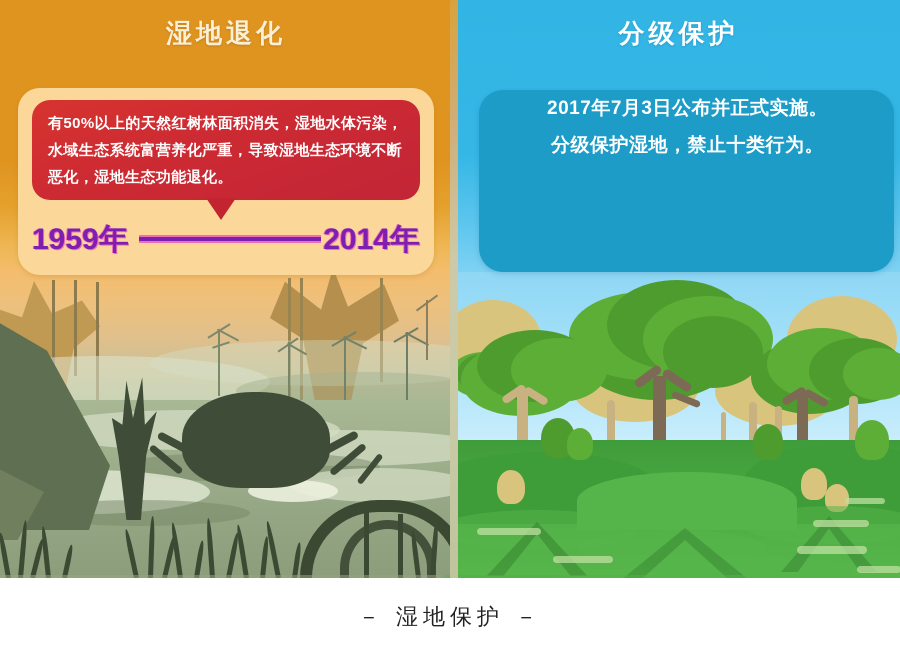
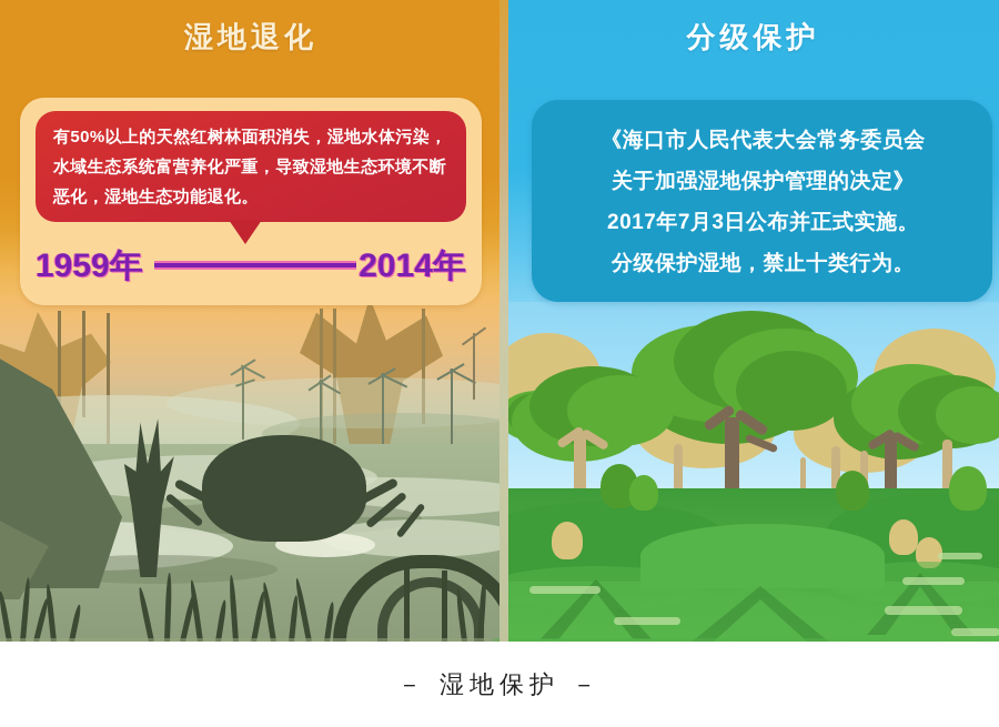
  湿地退化
  有50%以上的天然红树林面积消失，湿地水体污染，水域生态系统富营养化严重，导致湿地生态环境不断恶化，湿地生态功能退化。
  1959年
  2014年
  分级保护
+ 《海口市人民代表大会常务委员会
+ 关于加强湿地保护管理的决定》
  2017年7月3日公布并正式实施。
  分级保护湿地，禁止十类行为。
  － 湿地保护 －
